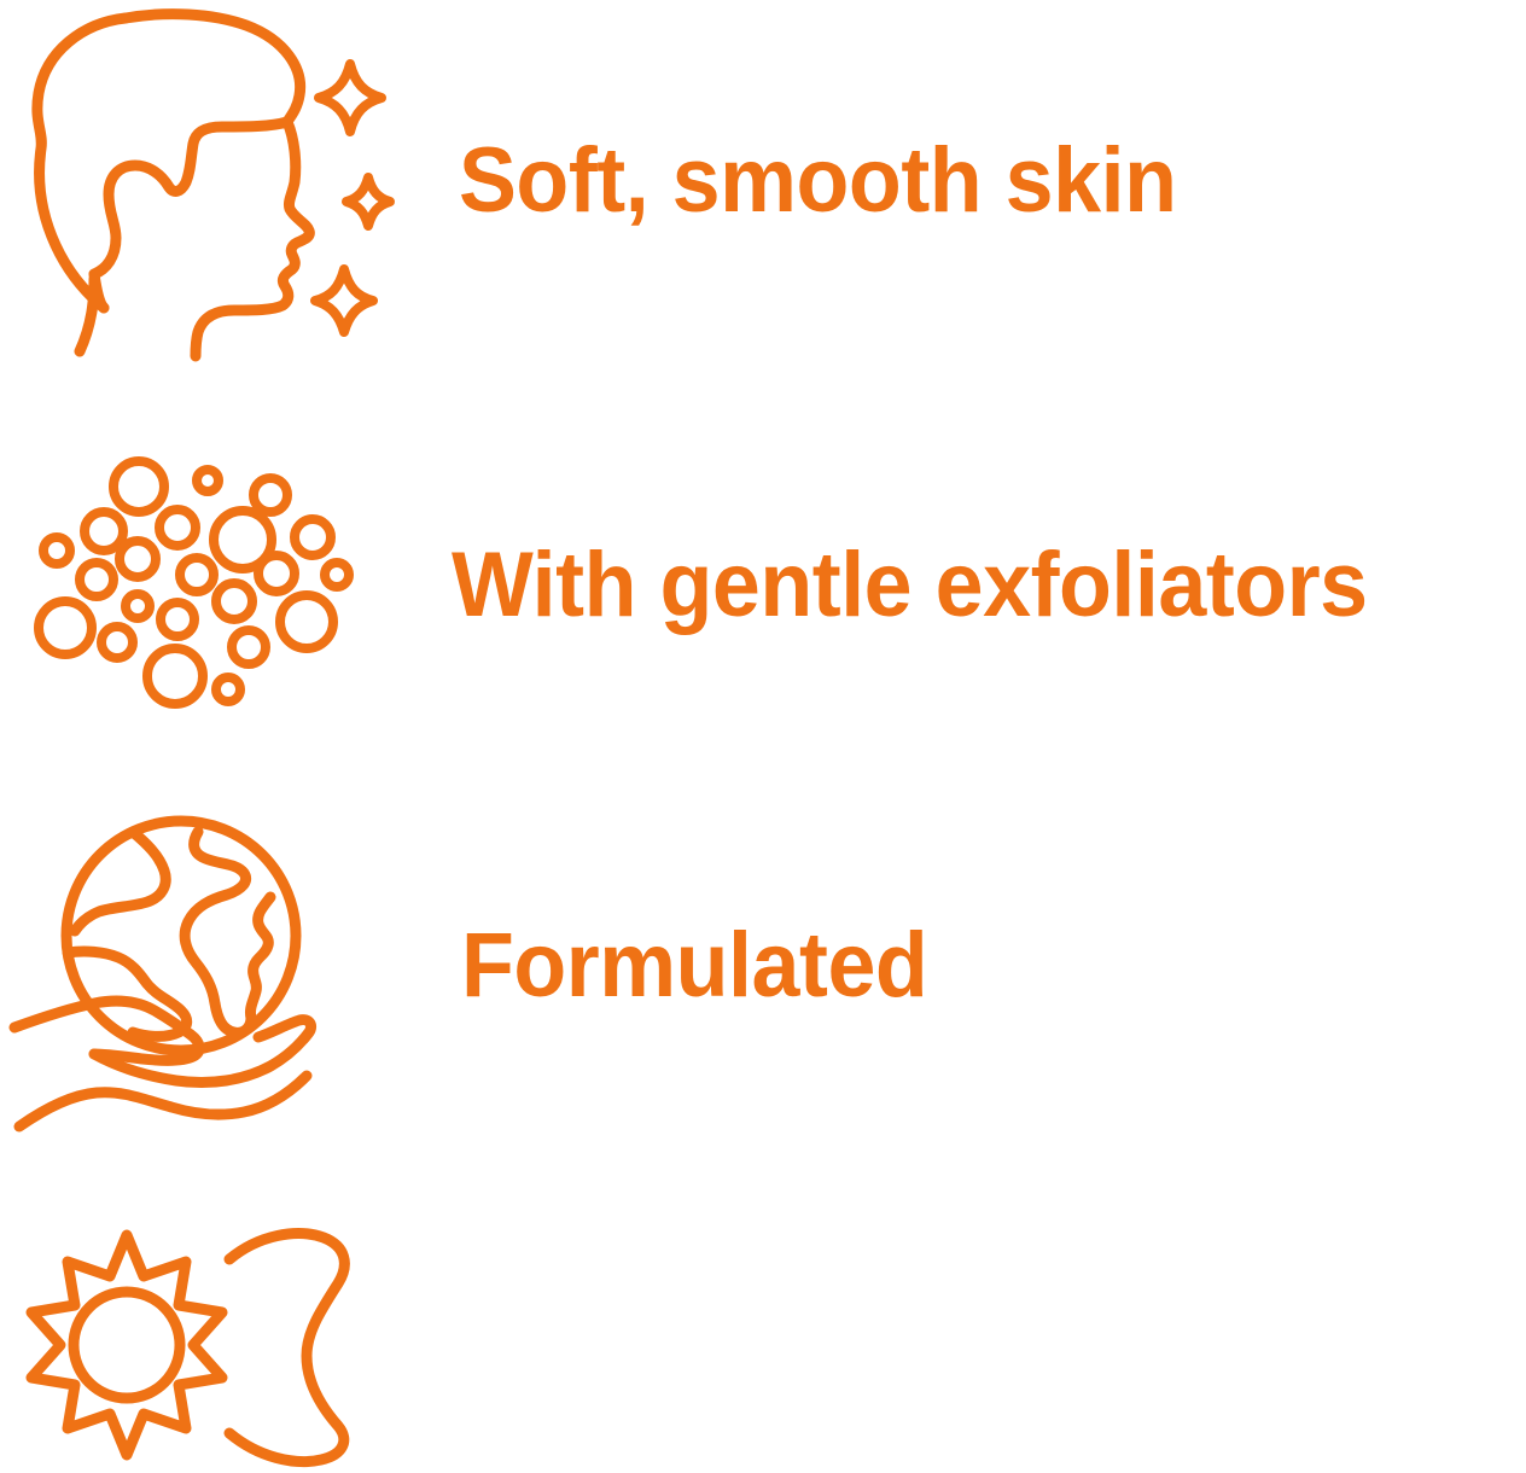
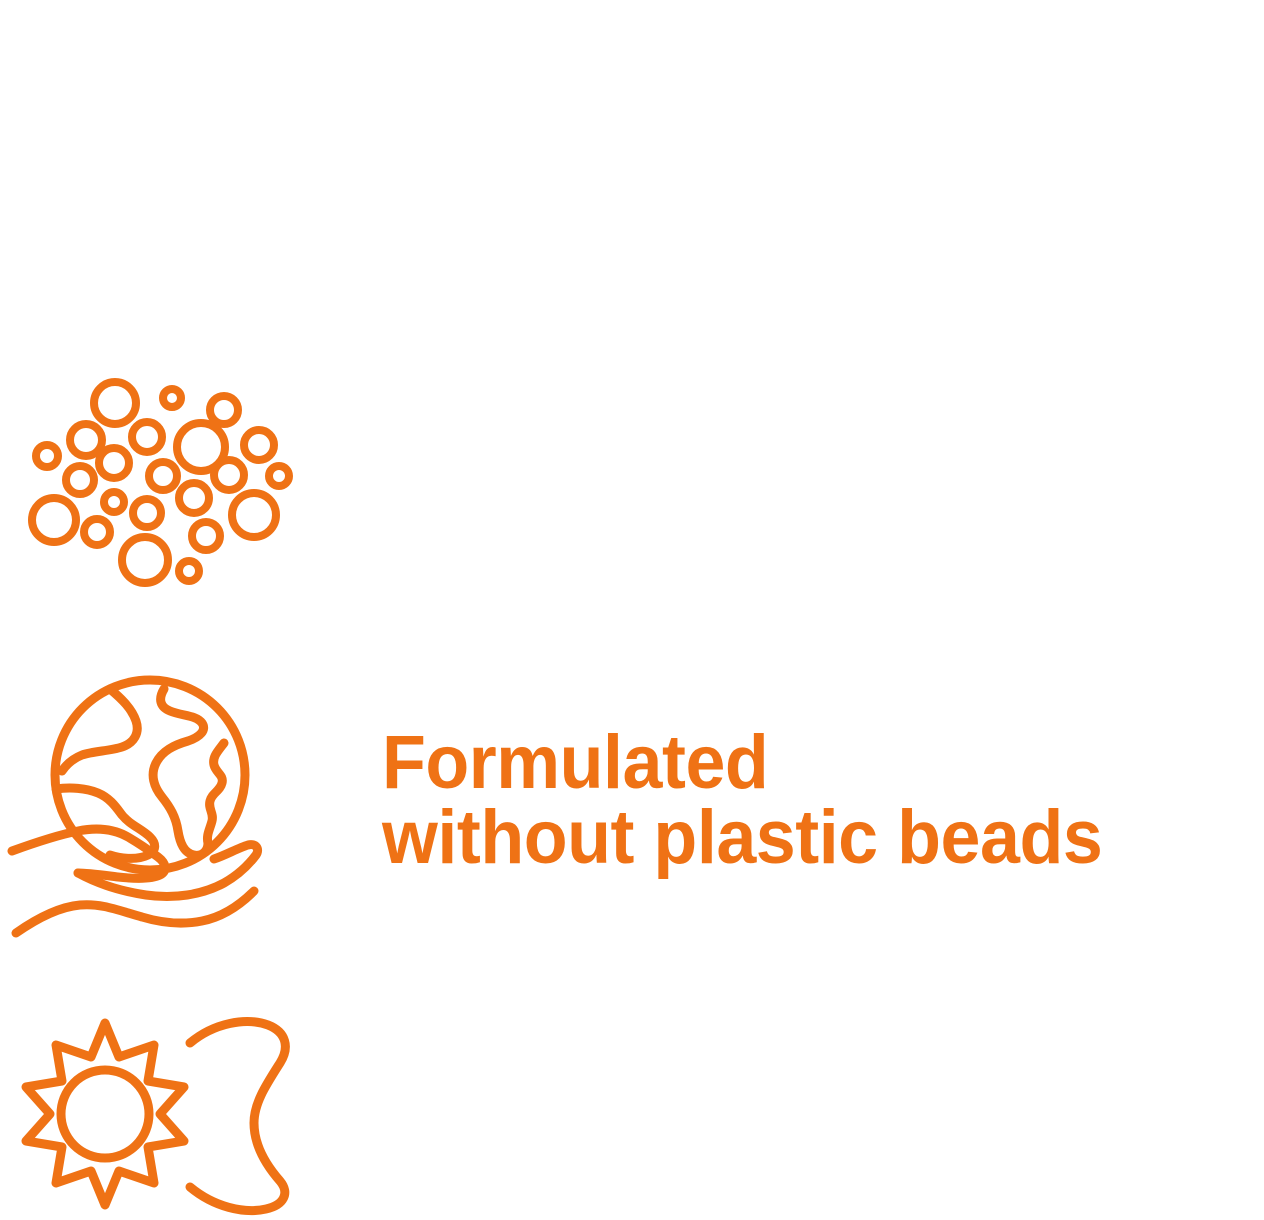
- Soft, smooth skin
- With gentle exfoliators
  Formulated
+ without plastic beads
